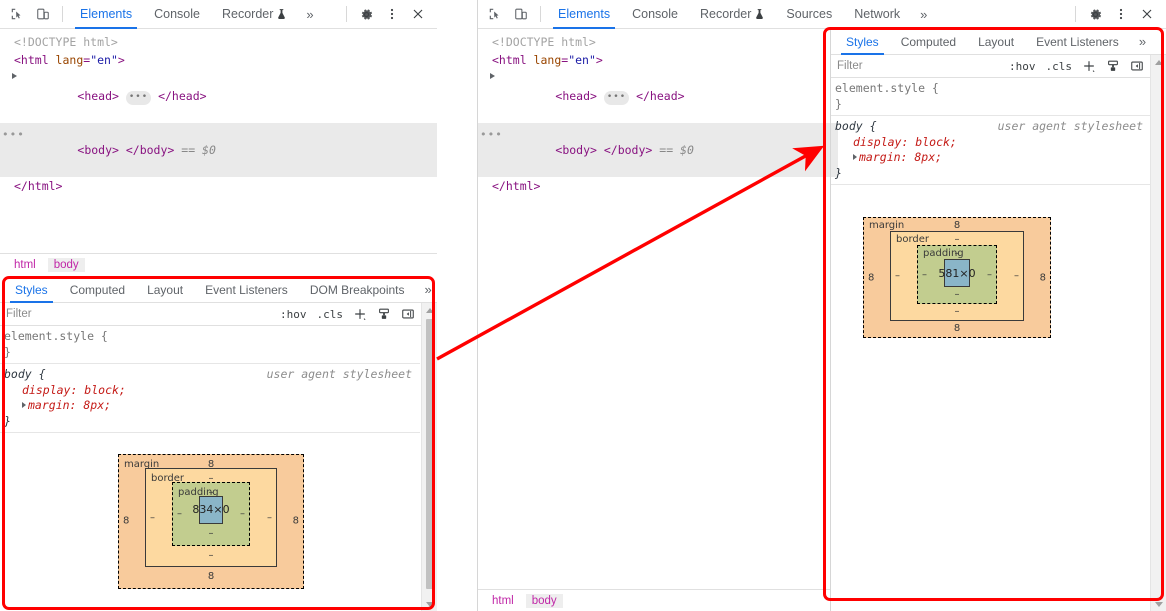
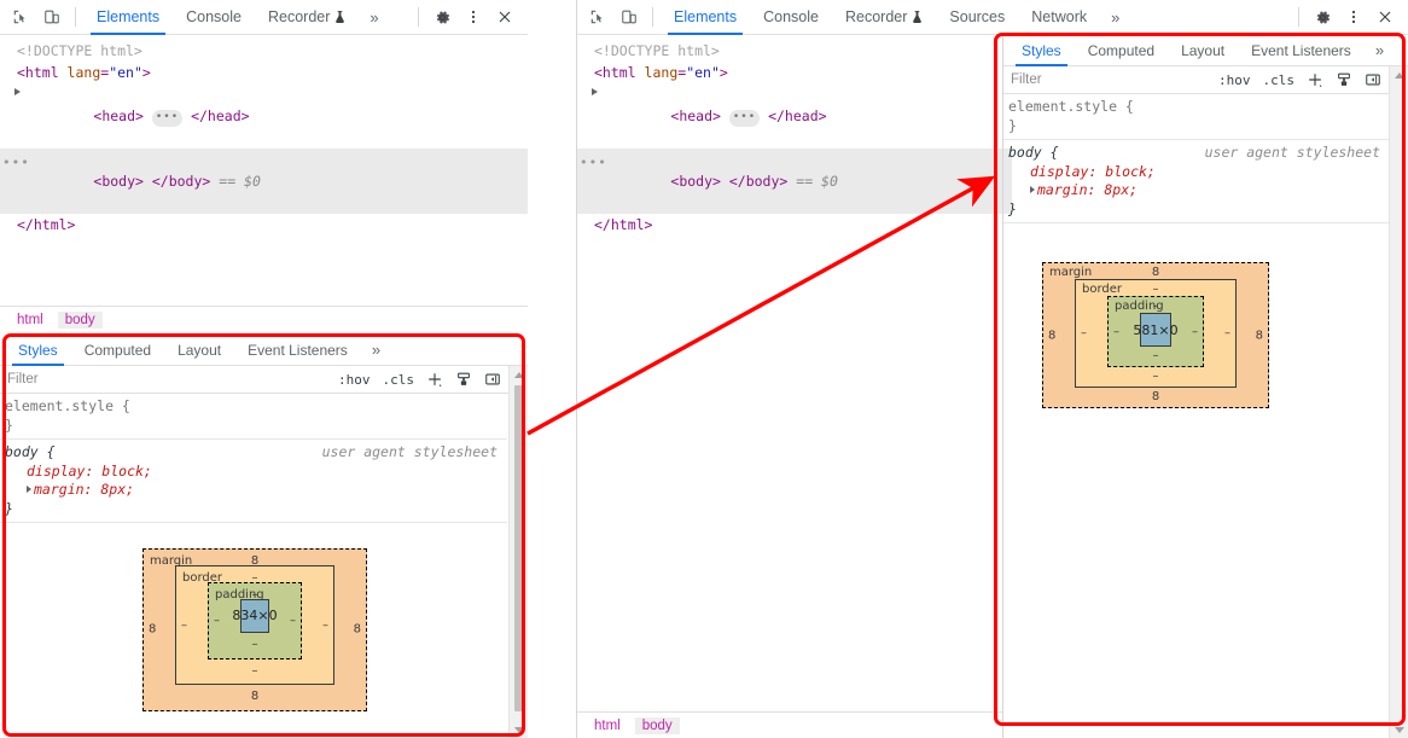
  Elements
  Console
  Recorder
  »
  <!DOCTYPE html>
  <html lang="en">
  <head> ••• </head>
  •••
  <body> </body> == $0
  </html>
  html
  body
  Styles
  Computed
  Layout
  Event Listeners
- DOM Breakpoints
  »
  Filter
  :hov
  .cls
  element.style {
  }
  body {
  user agent stylesheet
  display: block;
  margin: 8px;
  }
  margin
  8
  8
  8
  border
  –
  –
  –
  padding
  –
  –
  –
  –
  –
  8
  Elements
  Console
  Recorder
  Sources
  Network
  »
  <!DOCTYPE html>
  <html lang="en">
  <head> ••• </head>
  •••
  <body> </body> == $0
  </html>
  html
  body
  Styles
  Computed
  Layout
  Event Listeners
  »
  Filter
  :hov
  .cls
  element.style {
  }
  body {
  user agent stylesheet
  display: block;
  margin: 8px;
  }
  margin
  8
  8
  8
  border
  –
  –
  –
  padding
  –
  –
  –
  –
  –
  8
